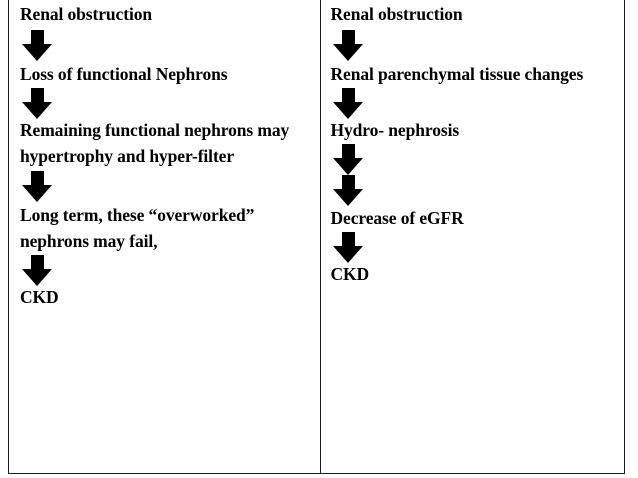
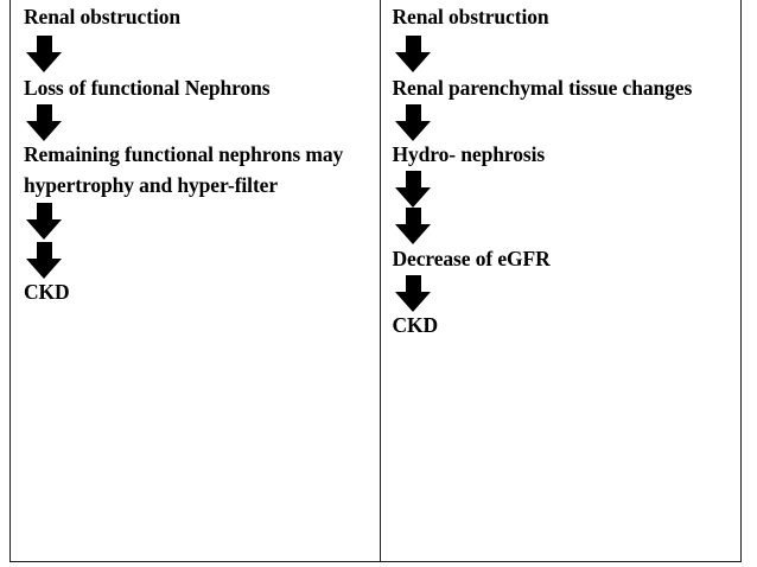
  Renal obstruction
  Loss of functional Nephrons
  Remaining functional nephrons may hypertrophy and hyper-filter
- Long term, these “overworked” nephrons may fail,
  CKD
  Renal obstruction
  Renal parenchymal tissue changes
  Hydro- nephrosis
  Decrease of eGFR
  CKD
